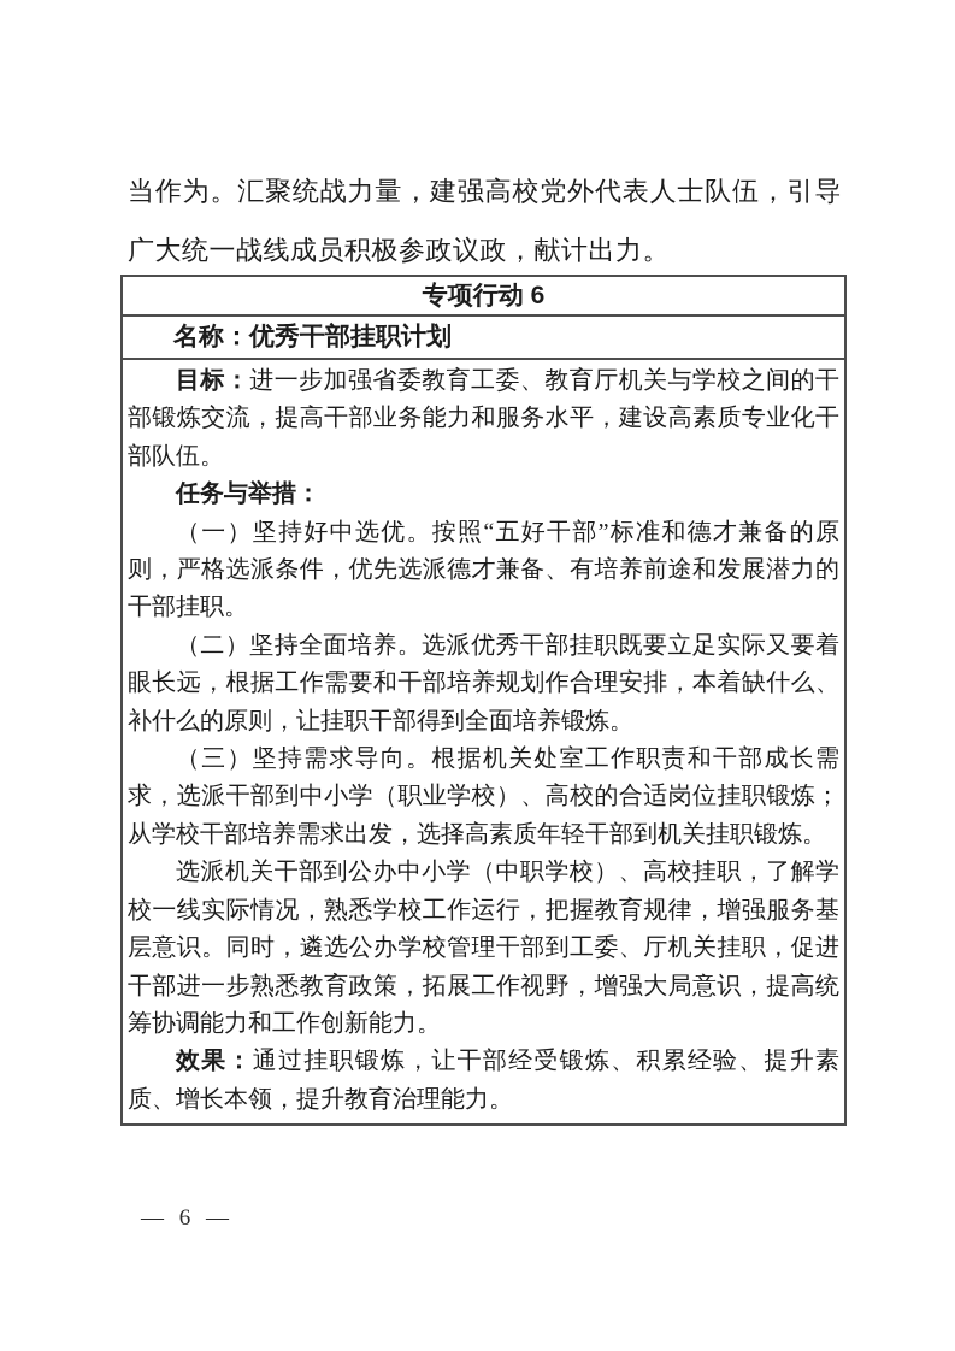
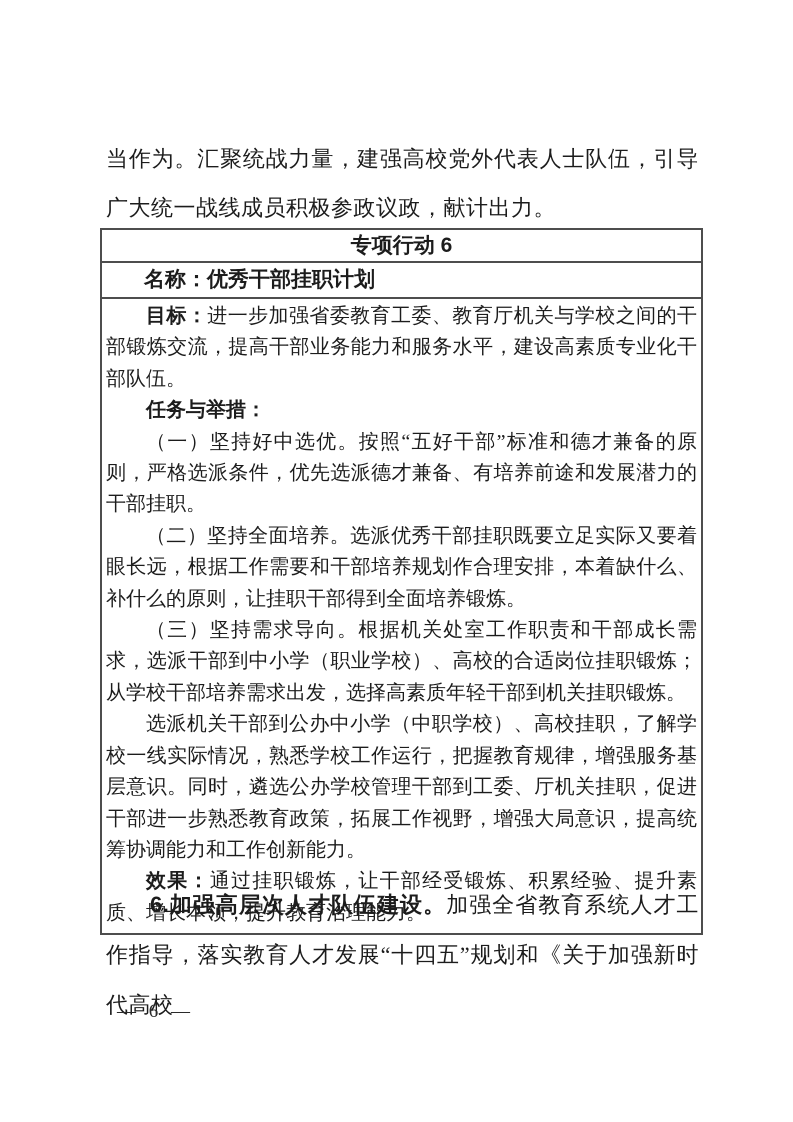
  当作为。汇聚统战力量，建强高校党外代表人士队伍，引导广大统一战线成员积极参政议政，献计出力。
  专项行动 6
  名称：优秀干部挂职计划
  目标：进一步加强省委教育工委、教育厅机关与学校之间的干部锻炼交流，提高干部业务能力和服务水平，建设高素质专业化干部队伍。
  任务与举措：
  （一）坚持好中选优。按照“五好干部”标准和德才兼备的原则，严格选派条件，优先选派德才兼备、有培养前途和发展潜力的干部挂职。
  （二）坚持全面培养。选派优秀干部挂职既要立足实际又要着眼长远，根据工作需要和干部培养规划作合理安排，本着缺什么、补什么的原则，让挂职干部得到全面培养锻炼。
  （三）坚持需求导向。根据机关处室工作职责和干部成长需求，选派干部到中小学（职业学校）、高校的合适岗位挂职锻炼；从学校干部培养需求出发，选择高素质年轻干部到机关挂职锻炼。
  选派机关干部到公办中小学（中职学校）、高校挂职，了解学校一线实际情况，熟悉学校工作运行，把握教育规律，增强服务基层意识。同时，遴选公办学校管理干部到工委、厅机关挂职，促进干部进一步熟悉教育政策，拓展工作视野，增强大局意识，提高统筹协调能力和工作创新能力。
  效果：通过挂职锻炼，让干部经受锻炼、积累经验、提升素质、增长本领，提升教育治理能力。
+ 6.加强高层次人才队伍建设。加强全省教育系统人才工作指导，落实教育人才发展“十四五”规划和《关于加强新时代高校
  — 6 —
